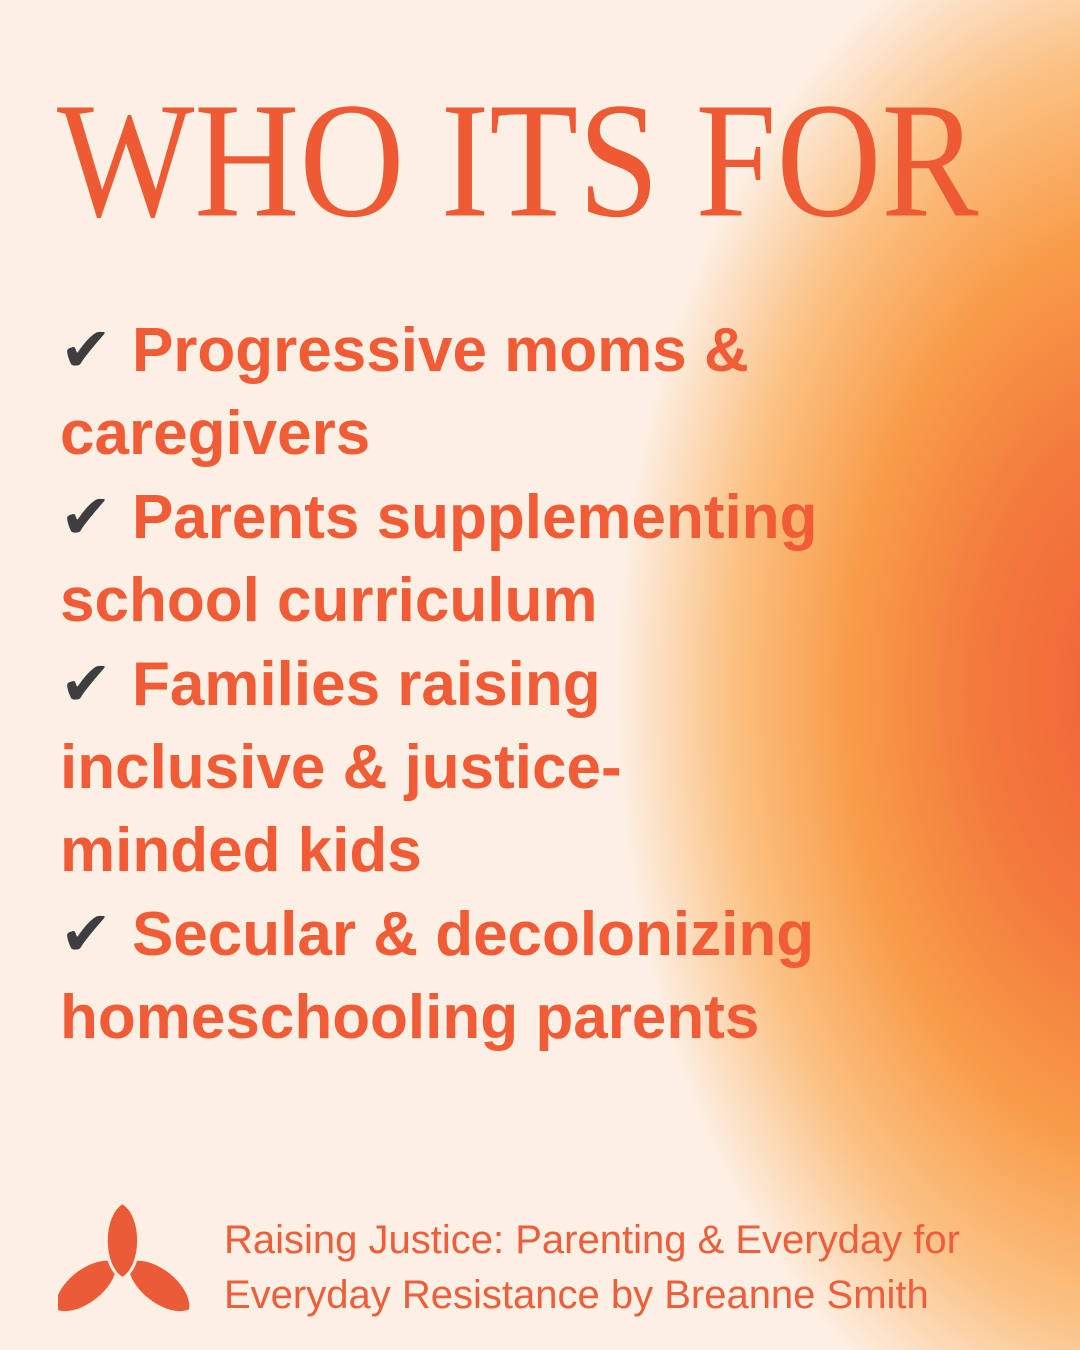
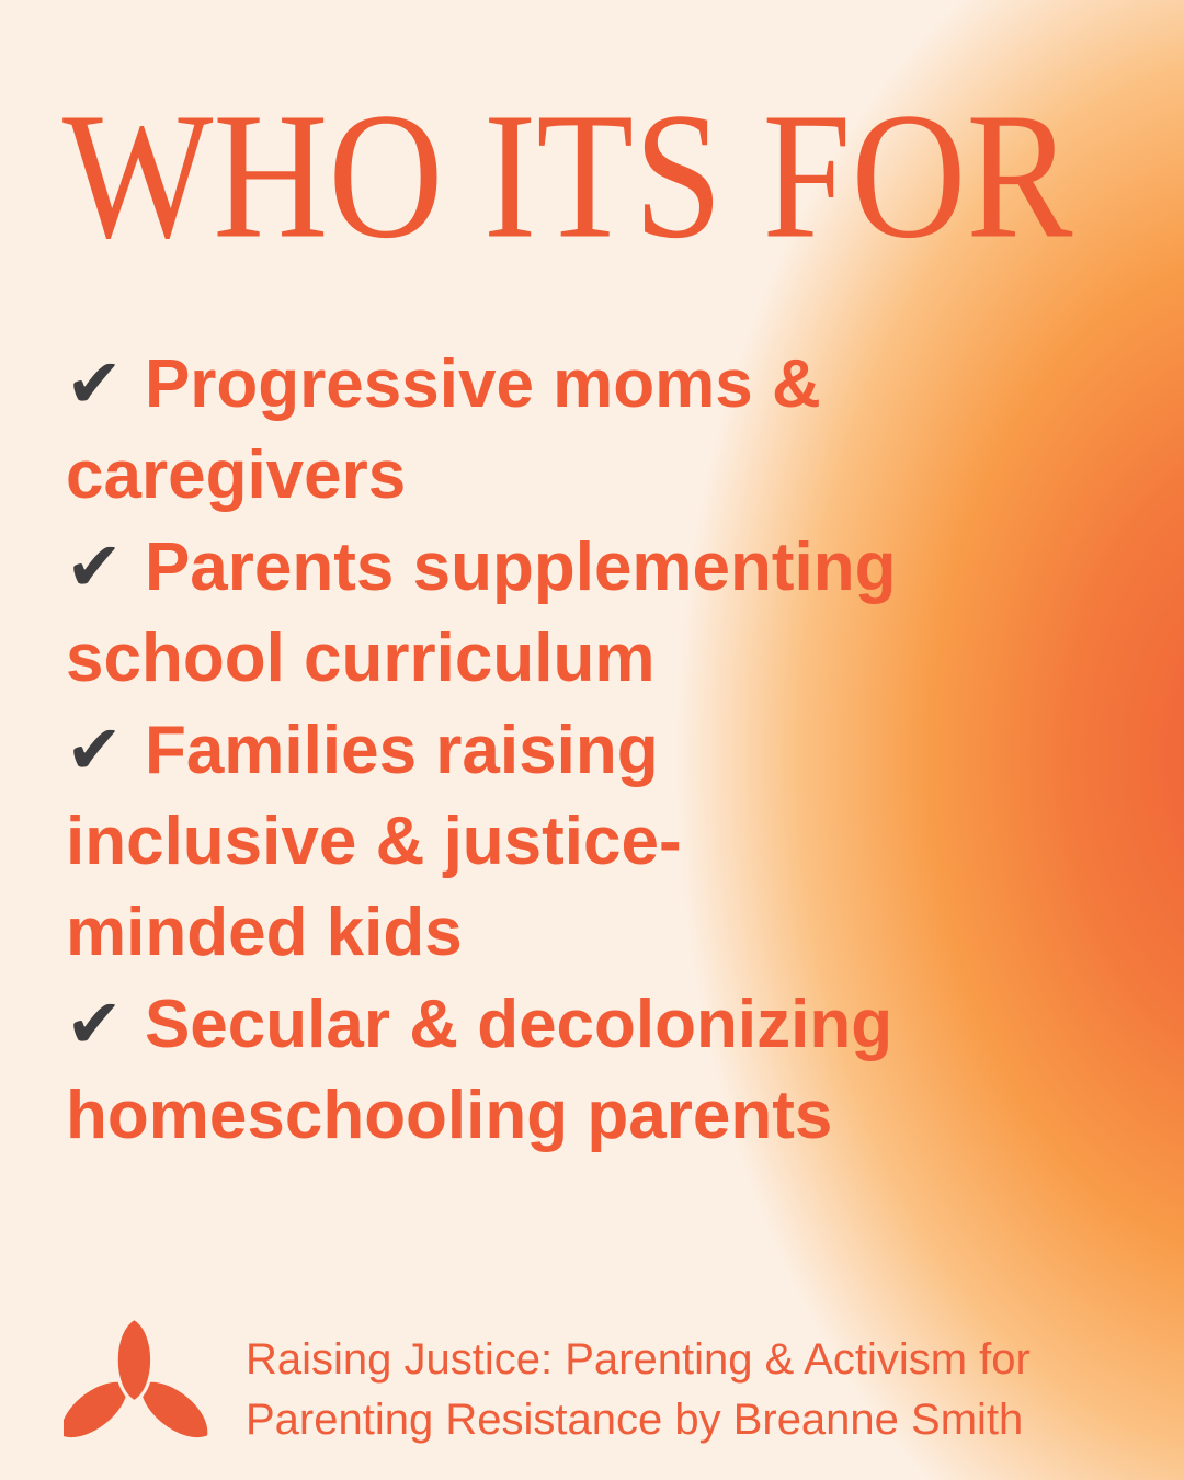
  WHO ITS FOR
  ✔ Progressive moms &
  caregivers
  ✔ Parents supplementing
  school curriculum
  ✔ Families raising
  inclusive & justice-
  minded kids
  ✔ Secular & decolonizing
  homeschooling parents
- Raising Justice: Parenting & Everyday for
+ Raising Justice: Parenting & Activism for
- Everyday Resistance by Breanne Smith
+ Parenting Resistance by Breanne Smith
